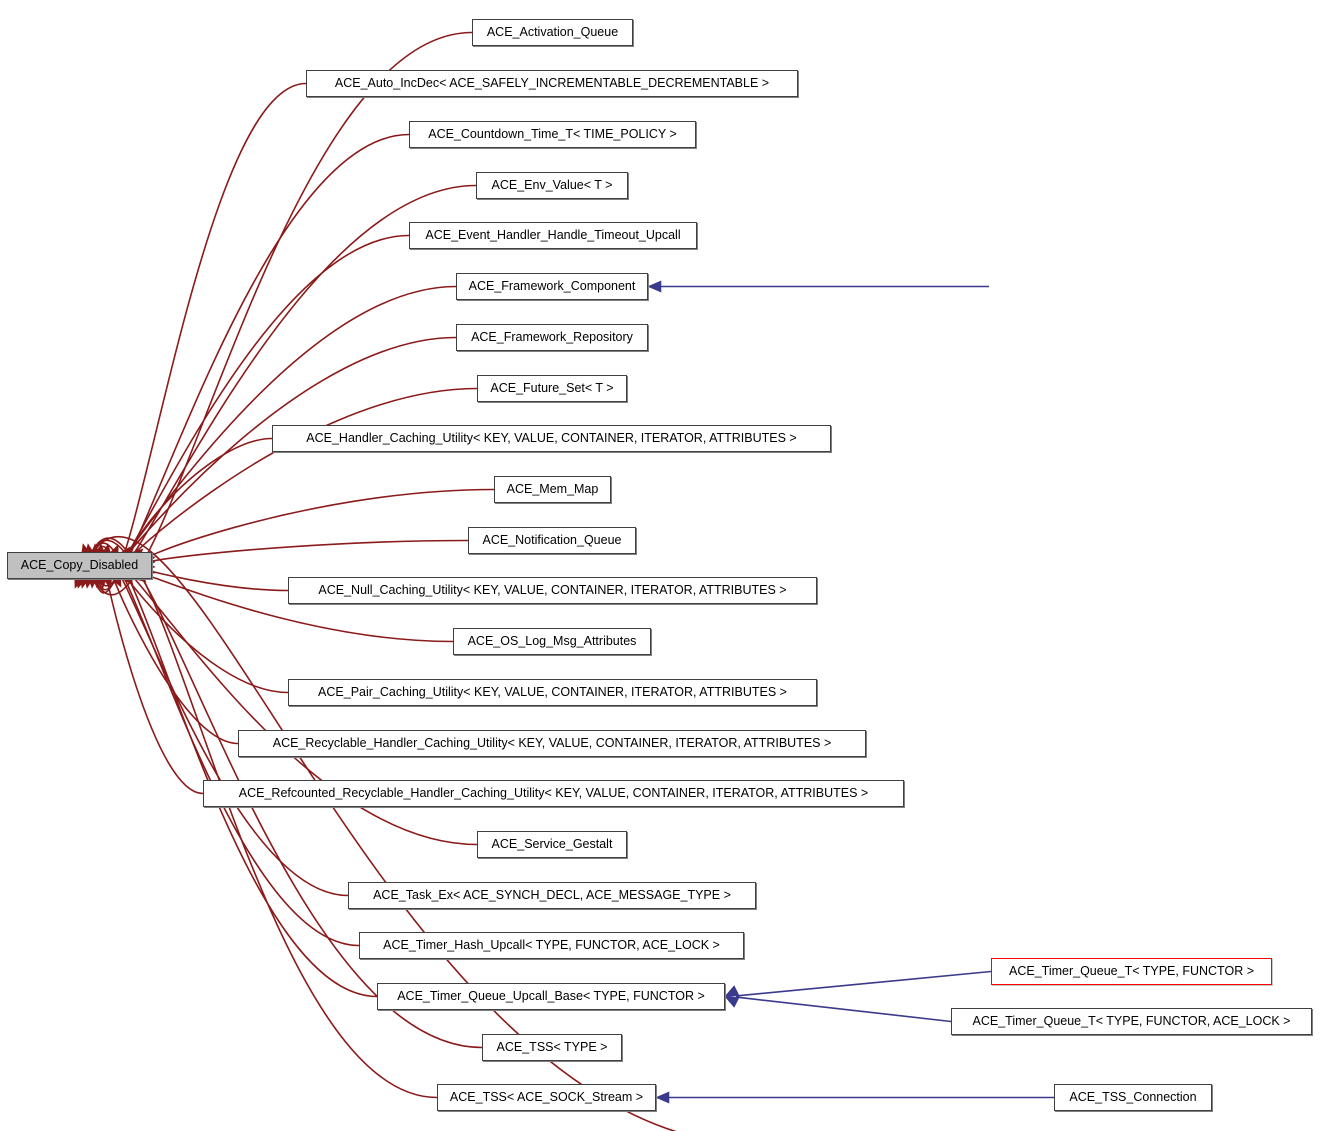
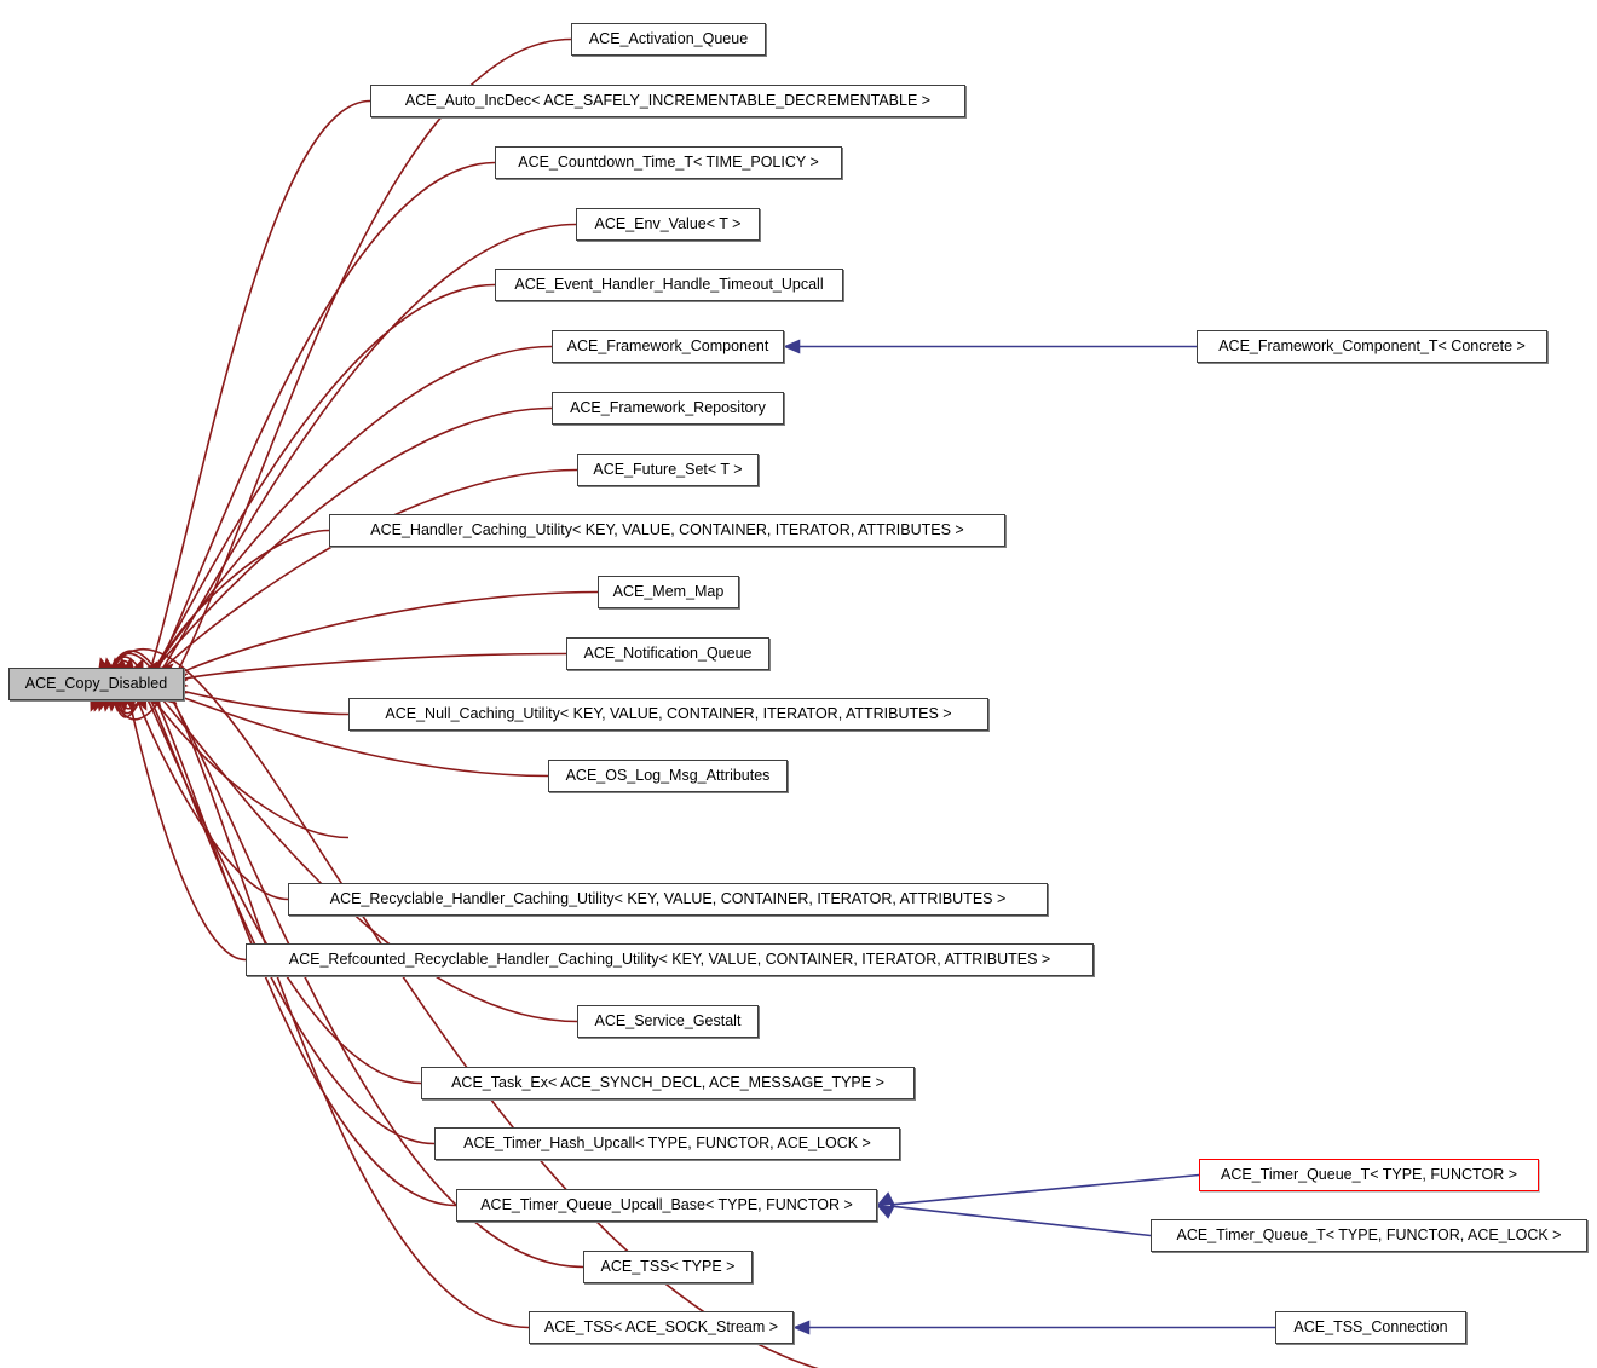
  ACE_Copy_Disabled
  ACE_Activation_Queue
  ACE_Auto_IncDec< ACE_SAFELY_INCREMENTABLE_DECREMENTABLE >
  ACE_Countdown_Time_T< TIME_POLICY >
  ACE_Env_Value< T >
  ACE_Event_Handler_Handle_Timeout_Upcall
  ACE_Framework_Component
  ACE_Framework_Repository
  ACE_Future_Set< T >
  ACE_Handler_Caching_Utility< KEY, VALUE, CONTAINER, ITERATOR, ATTRIBUTES >
  ACE_Mem_Map
  ACE_Notification_Queue
  ACE_Null_Caching_Utility< KEY, VALUE, CONTAINER, ITERATOR, ATTRIBUTES >
  ACE_OS_Log_Msg_Attributes
- ACE_Pair_Caching_Utility< KEY, VALUE, CONTAINER, ITERATOR, ATTRIBUTES >
  ACE_Recyclable_Handler_Caching_Utility< KEY, VALUE, CONTAINER, ITERATOR, ATTRIBUTES >
  ACE_Refcounted_Recyclable_Handler_Caching_Utility< KEY, VALUE, CONTAINER, ITERATOR, ATTRIBUTES >
  ACE_Service_Gestalt
  ACE_Task_Ex< ACE_SYNCH_DECL, ACE_MESSAGE_TYPE >
  ACE_Timer_Hash_Upcall< TYPE, FUNCTOR, ACE_LOCK >
  ACE_Timer_Queue_Upcall_Base< TYPE, FUNCTOR >
  ACE_TSS< TYPE >
  ACE_TSS< ACE_SOCK_Stream >
+ ACE_Framework_Component_T< Concrete >
  ACE_Timer_Queue_T< TYPE, FUNCTOR >
  ACE_Timer_Queue_T< TYPE, FUNCTOR, ACE_LOCK >
  ACE_TSS_Connection
